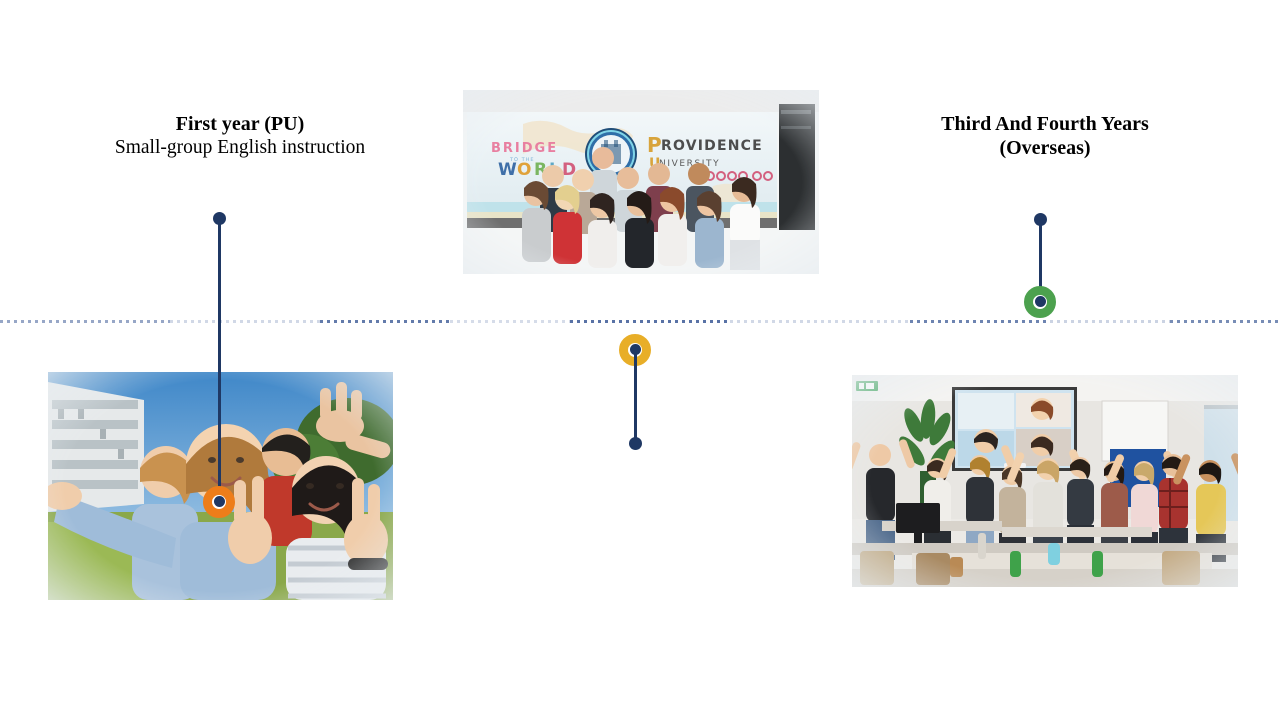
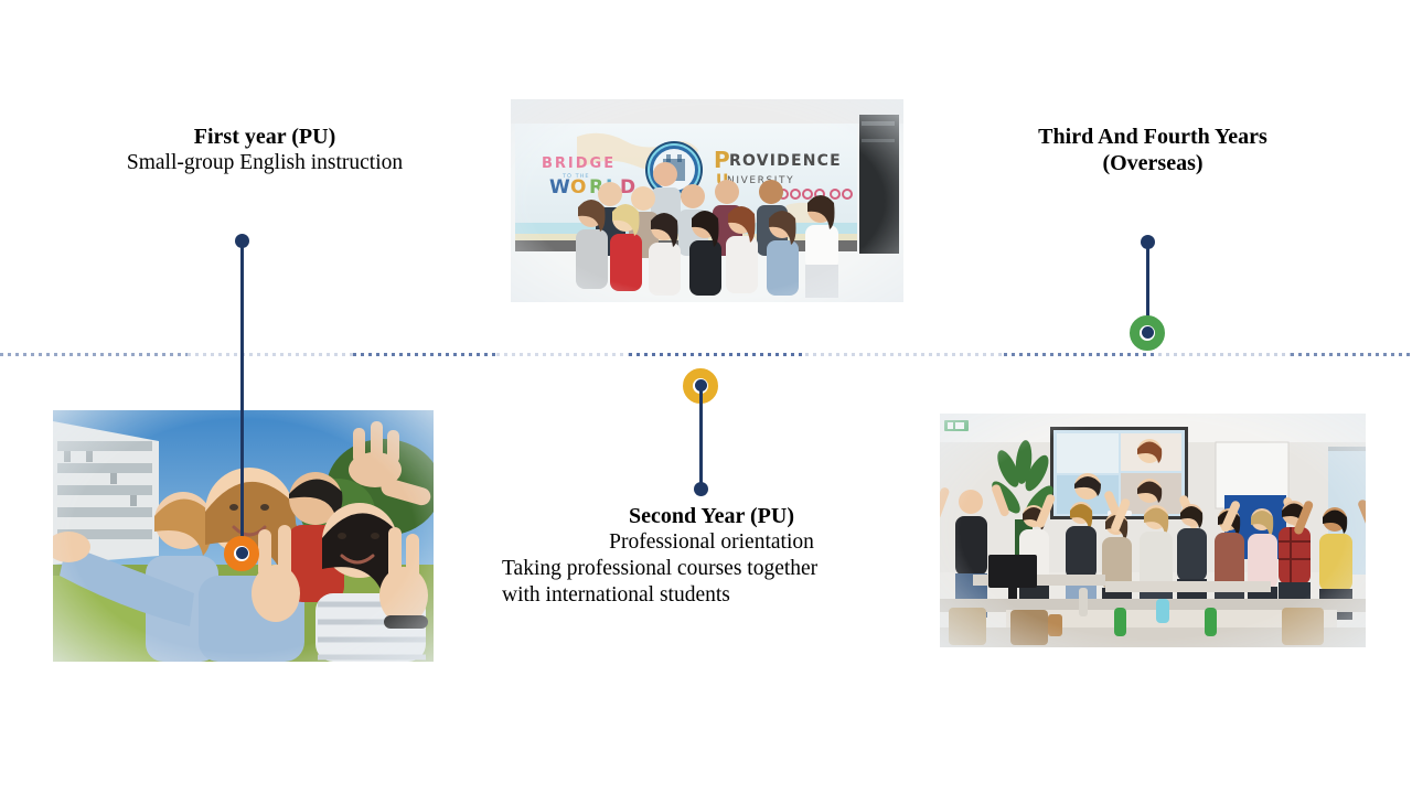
  BRIDGE
  W
  O
  R
  D
  P
  ROVIDENCE
  IVERITY
  First year (PU)
  Small-group English instruction
  Third And Fourth Years
  (Overseas)
+ Second Year (PU)
+ Professional orientation
+ Taking professional courses together
+ with international students
